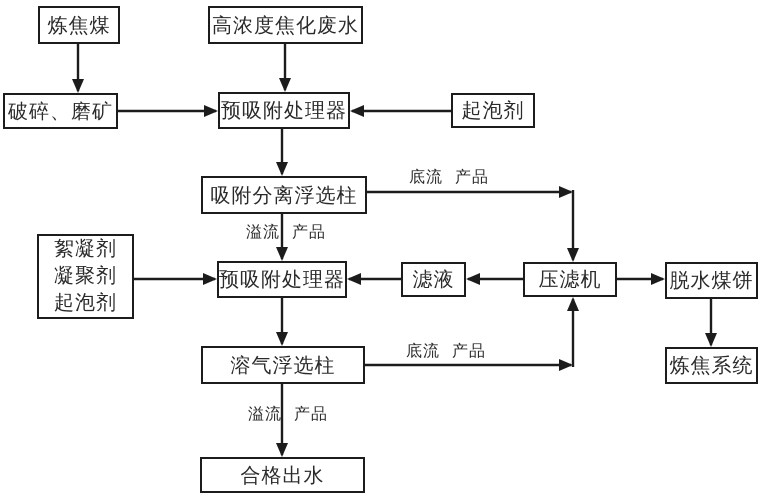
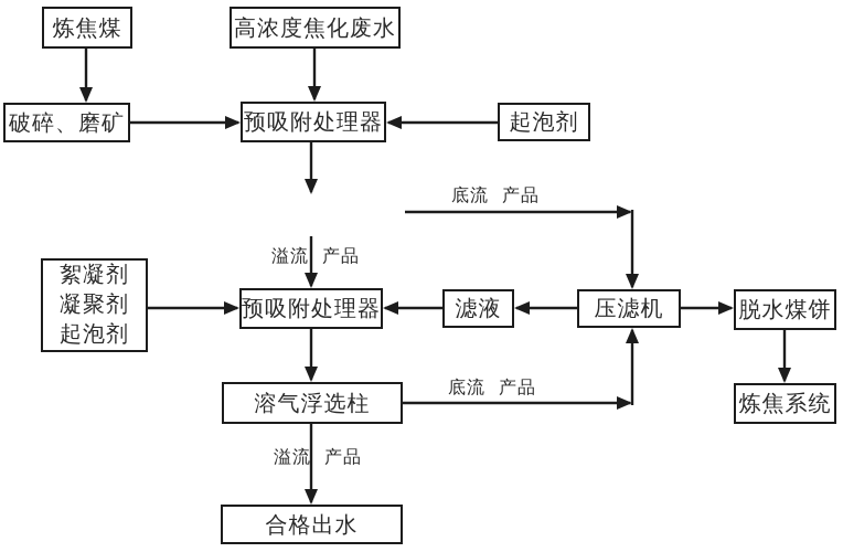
  炼焦煤
  高浓度焦化废水
  破碎、磨矿
  预吸附处理器
  起泡剂
- 吸附分离浮选柱
  絮凝剂
  凝聚剂
  起泡剂
  预吸附处理器
  滤液
  压滤机
  脱水煤饼
  溶气浮选柱
  炼焦系统
  合格出水
  底流 产品
  溢流 产品
  底流 产品
  溢流 产品
